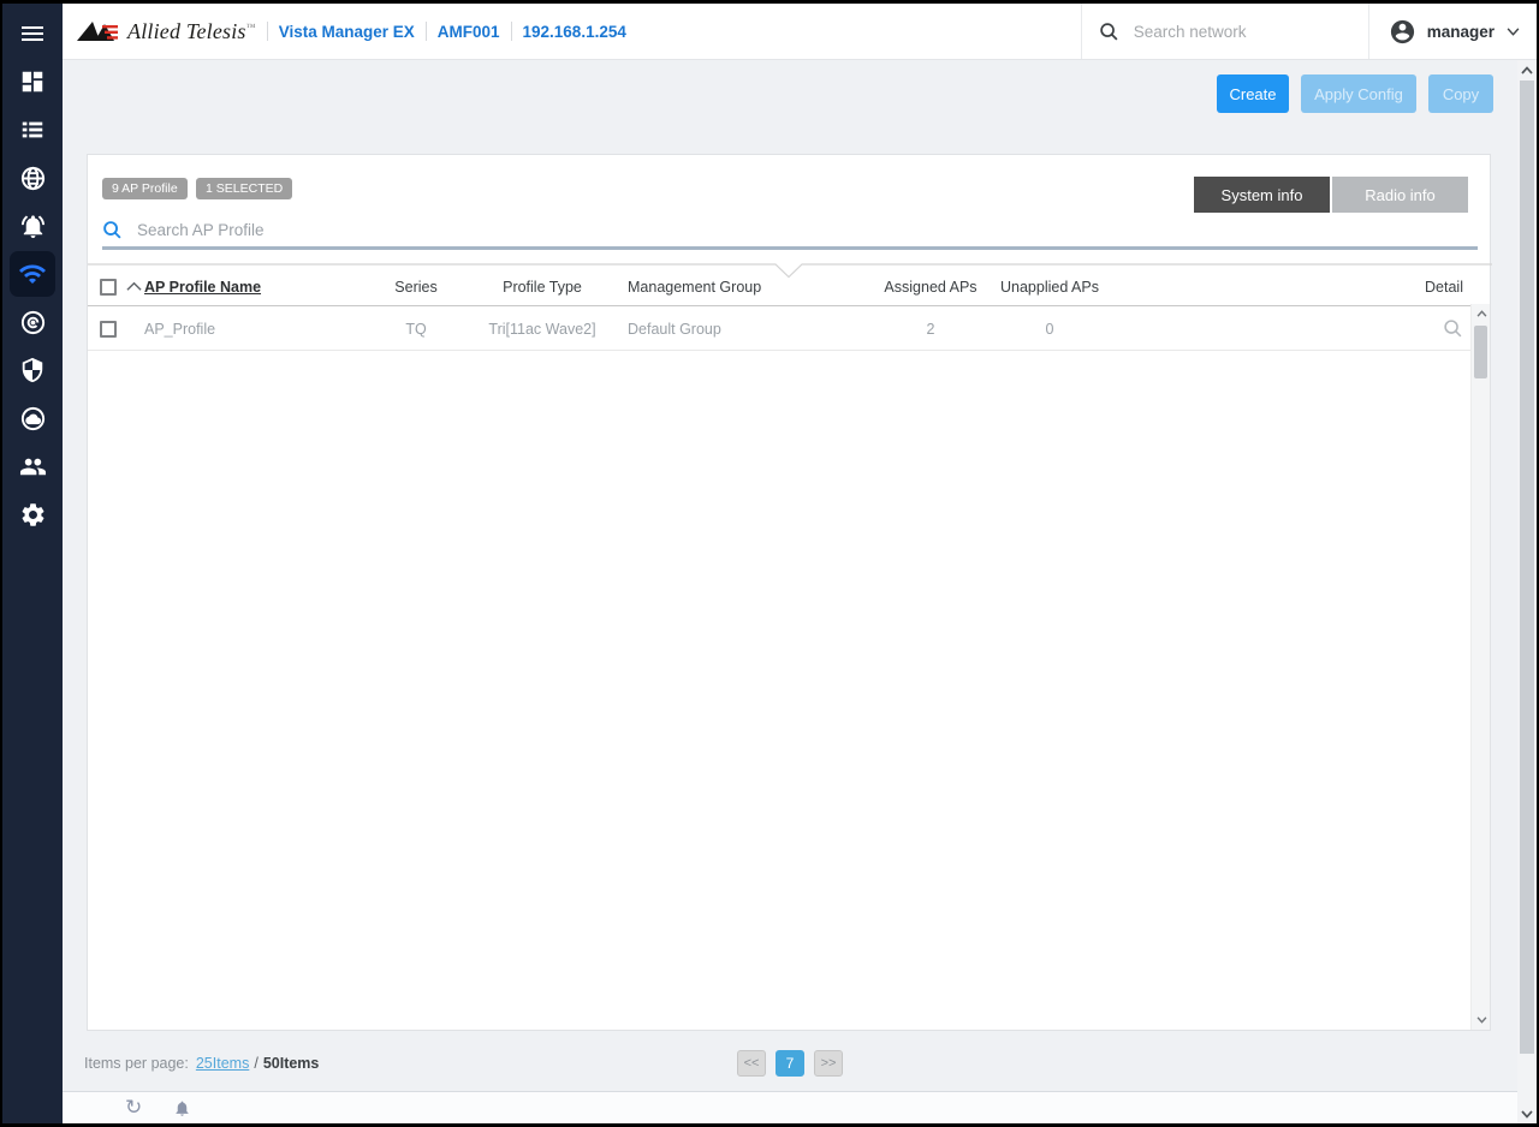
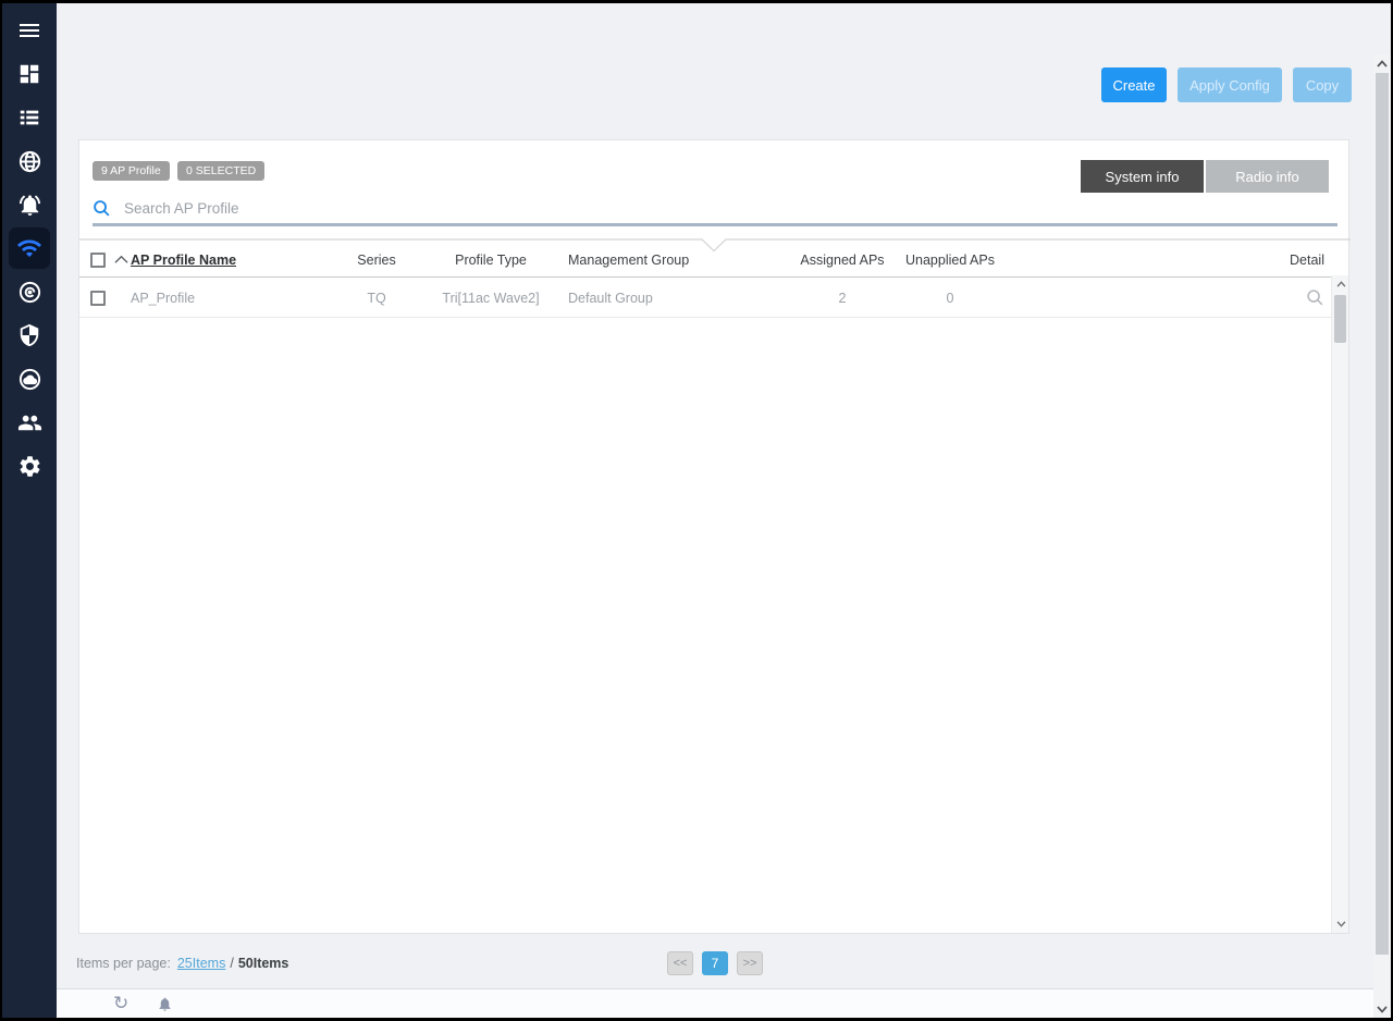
- Allied Telesis™
- Vista Manager EX
- AMF001
- 192.168.1.254
- Search network
- manager
  Create
  Apply Config
  Copy
  9 AP Profile
- 1 SELECTED
+ 0 SELECTED
  System info
  Radio info
  Search AP Profile
  AP Profile Name
  Series
  Profile Type
  Management Group
  Assigned APs
  Unapplied APs
  Detail
  AP_Profile
  TQ
  Tri[11ac Wave2]
  Default Group
  2
  0
  Items per page:
  25Items
  /
  50Items
  <<
  7
  >>
  ↻
